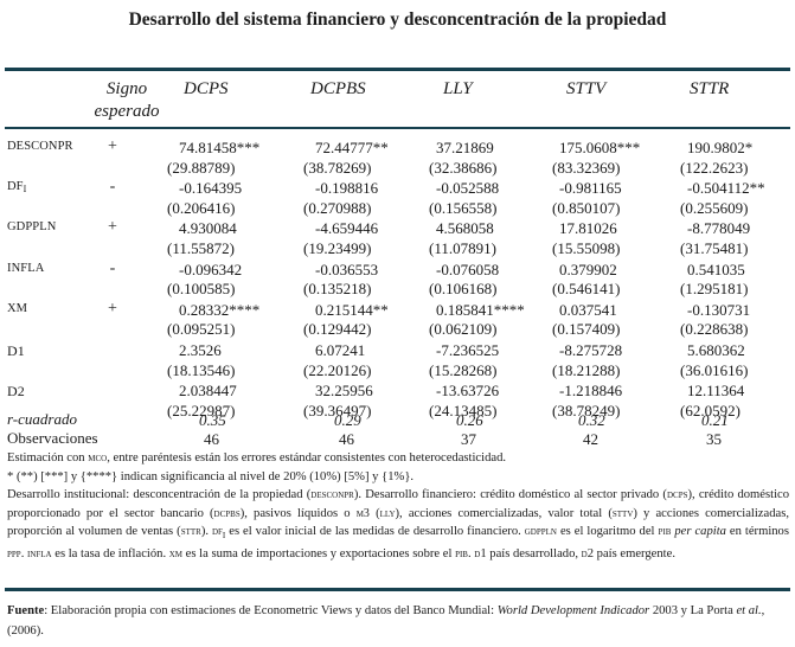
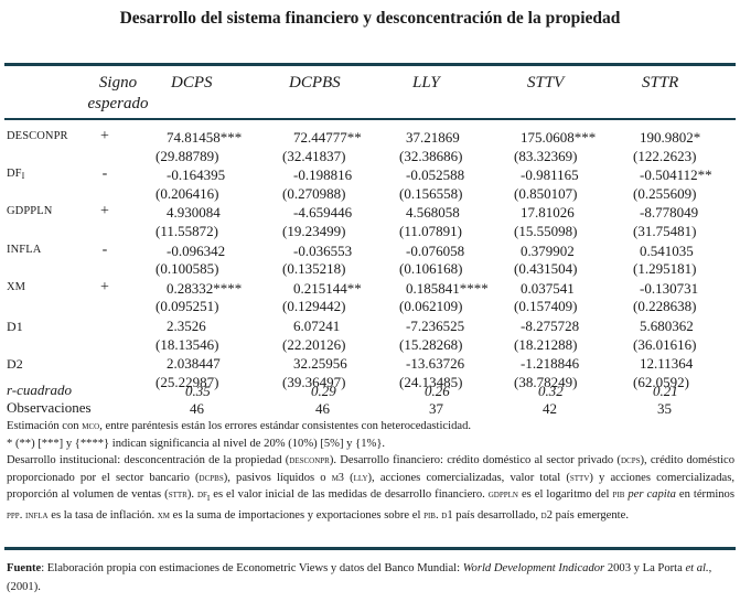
  Desarrollo del sistema financiero y desconcentración de la propiedad
  Signo
  esperado
  DCPS
  DCPBS
  LLY
  STTV
  STTR
  DESCONPR
  +
  74.81458***
  (29.88789)
  72.44777**
- (38.78269)
+ (32.41837)
  37.21869
  (32.38686)
  175.0608***
  (83.32369)
  190.9802*
  (122.2623)
  DFI
  -
  -0.164395
  (0.206416)
  -0.198816
  (0.270988)
  -0.052588
  (0.156558)
  -0.981165
  (0.850107)
  -0.504112**
  (0.255609)
  GDPPLN
  +
  4.930084
  (11.55872)
  -4.659446
  (19.23499)
  4.568058
  (11.07891)
  17.81026
  (15.55098)
  -8.778049
  (31.75481)
  INFLA
  -
  -0.096342
  (0.100585)
  -0.036553
  (0.135218)
  -0.076058
  (0.106168)
  0.379902
- (0.546141)
+ (0.431504)
  0.541035
  (1.295181)
  XM
  +
  0.28332****
  (0.095251)
  0.215144**
  (0.129442)
  0.185841****
  (0.062109)
  0.037541
  (0.157409)
  -0.130731
  (0.228638)
  D1
  2.3526
  (18.13546)
  6.07241
  (22.20126)
  -7.236525
  (15.28268)
  -8.275728
  (18.21288)
  5.680362
  (36.01616)
  D2
  2.038447
  (25.22987)
  32.25956
  (39.36497)
  -13.63726
  (24.13485)
  -1.218846
  (38.78249)
  12.11364
  (62.0592)
  r-cuadrado
  Observaciones
  0.35
  0.29
  0.26
  0.32
  0.21
  46
  46
  37
  42
  35
  Estimación con mco, entre paréntesis están los errores estándar consistentes con heterocedasticidad.
  * (**) [***] y {****} indican significancia al nivel de 20% (10%) [5%] y {1%}.
  Desarrollo institucional: desconcentración de la propiedad (desconpr). Desarrollo financiero: crédito doméstico al sector privado (dcps), crédito doméstico proporcionado por el sector bancario (dcpbs), pasivos líquidos o m3 (lly), acciones comercializadas, valor total (sttv) y acciones comercializadas, proporción al volumen de ventas (sttr). dfi es el valor inicial de las medidas de desarrollo financiero. gdppln es el logaritmo del pib per capita en términos ppp. infla es la tasa de inflación. xm es la suma de importaciones y exportaciones sobre el pib. d1 país desarrollado, d2 país emergente.
- Fuente: Elaboración propia con estimaciones de Econometric Views y datos del Banco Mundial: World Development Indicador 2003 y La Porta et al., (2006).
+ Fuente: Elaboración propia con estimaciones de Econometric Views y datos del Banco Mundial: World Development Indicador 2003 y La Porta et al., (2001).
